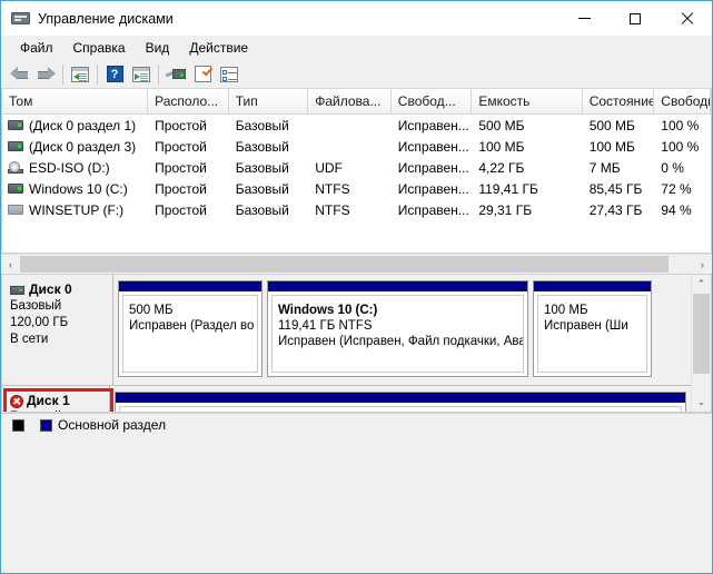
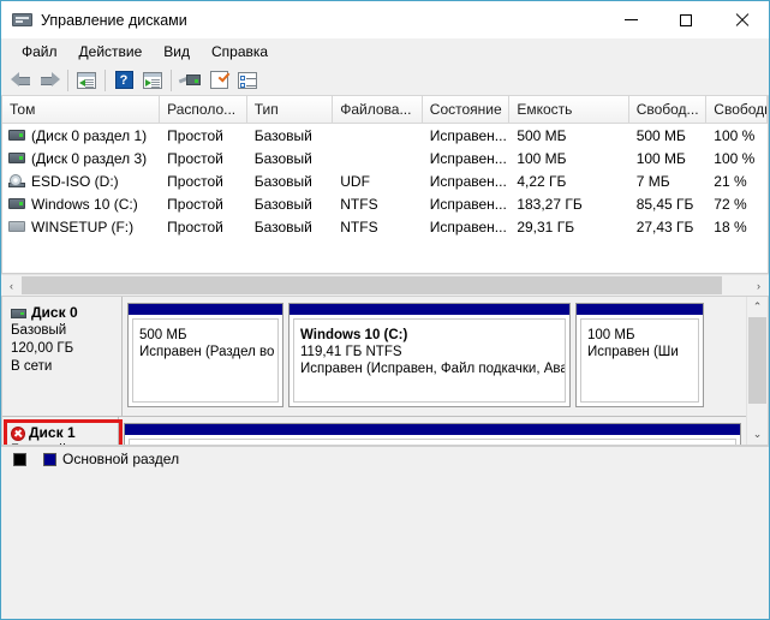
  Управление дисками
  Файл
- Справка
+ Действие
  Вид
- Действие
+ Справка
  ?
  Том
  Располо...
  Тип
  Файлова...
- Свобод...
+ Состояние
  Емкость
- Состояние
+ Свобод...
  Свобод
  (Диск 0 раздел 1)
  Простой
  Базовый
  Исправен...
  500 МБ
  500 МБ
  100 %
  (Диск 0 раздел 3)
  Простой
  Базовый
  Исправен...
  100 МБ
  100 МБ
  100 %
  ESD-ISO (D:)
  Простой
  Базовый
  UDF
  Исправен...
  4,22 ГБ
  7 МБ
- 0 %
+ 21 %
  Windows 10 (C:)
  Простой
  Базовый
  NTFS
  Исправен...
- 119,41 ГБ
+ 183,27 ГБ
  85,45 ГБ
  72 %
  WINSETUP (F:)
  Простой
  Базовый
  NTFS
  Исправен...
  29,31 ГБ
  27,43 ГБ
- 94 %
+ 18 %
  ‹
  ›
  Диск 0
  Базовый
  120,00 ГБ
  В сети
  500 МБ
  Исправен (Раздел во
  Windows 10 (C:)
  119,41 ГБ NTFS
  Исправен (Исправен, Файл подкачки, Ава
  100 МБ
  Исправен (Ши
  Диск 1
  ⌃
  ⌄
  Основной раздел
